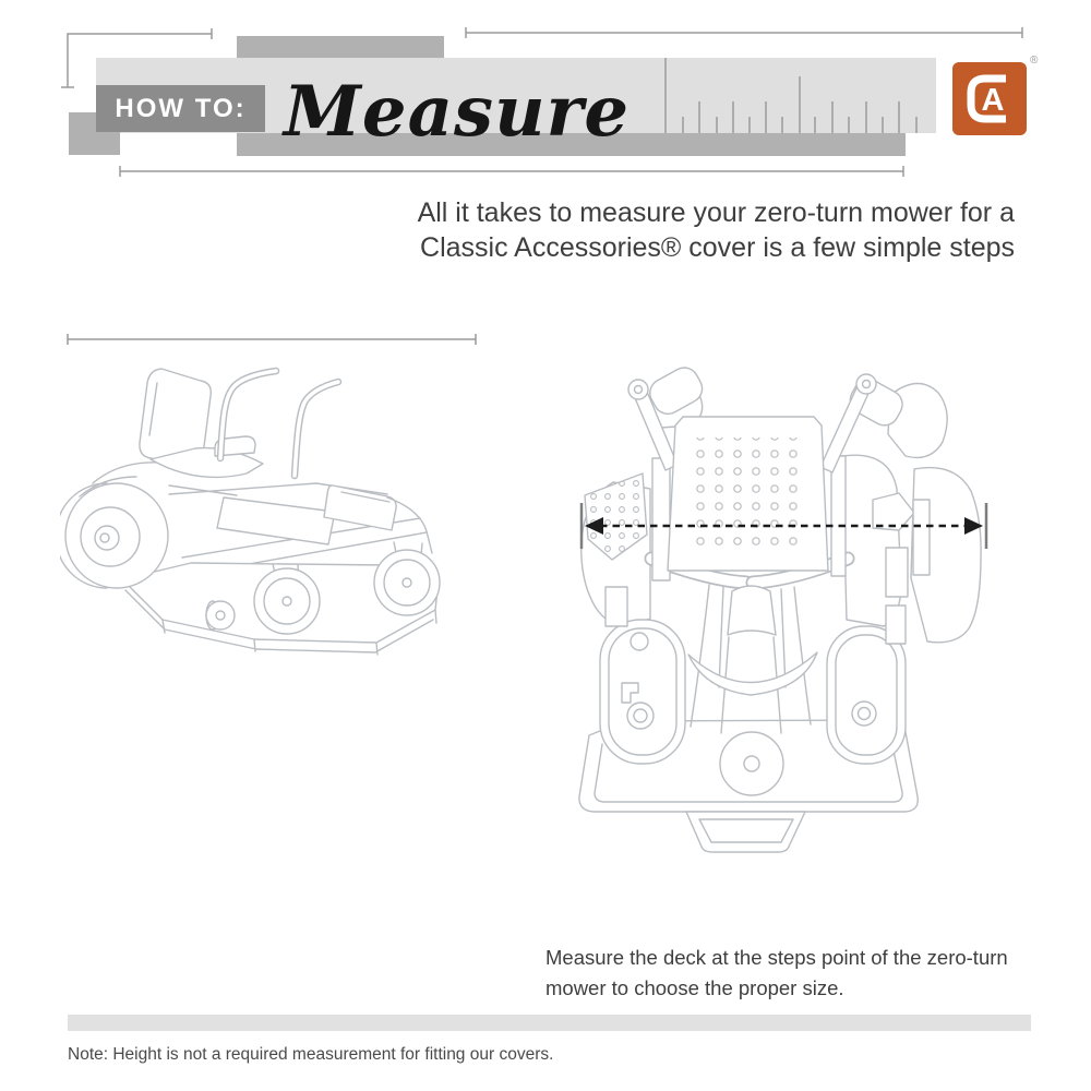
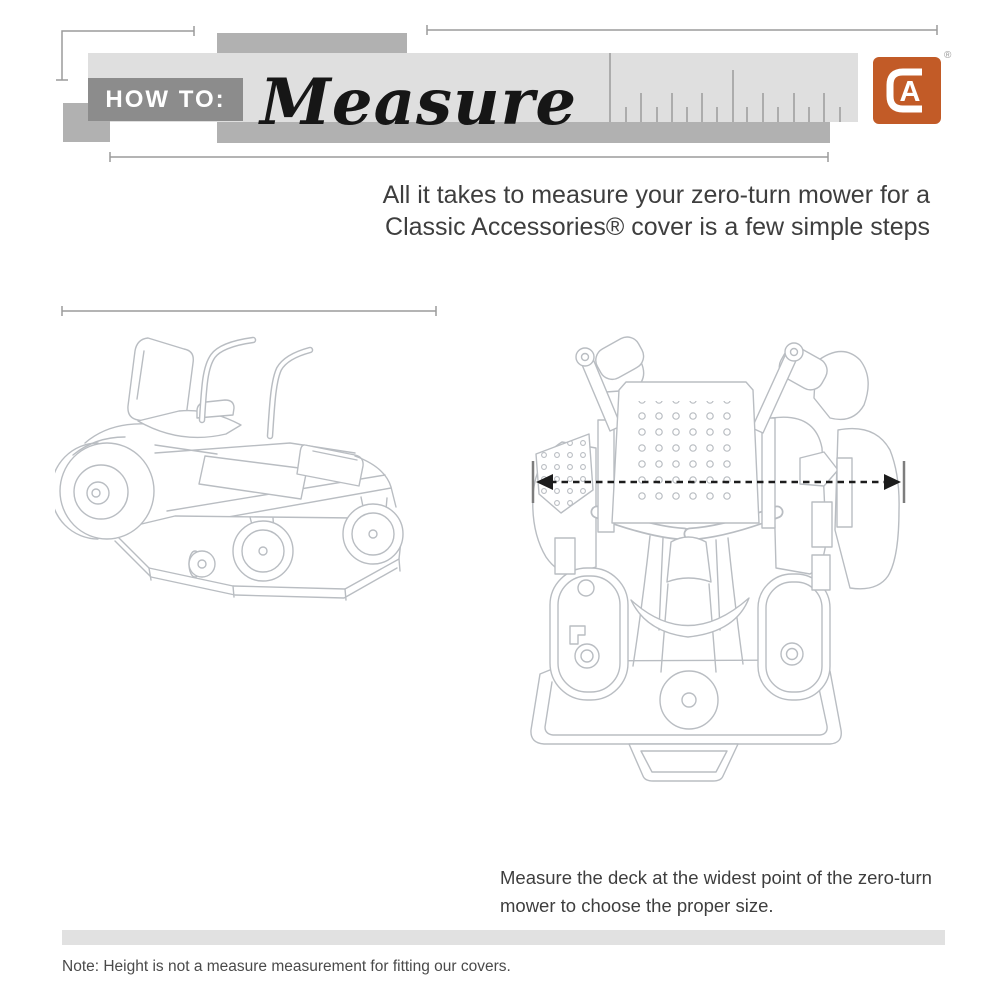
  HOW TO:
  Measure
  A
  ®
  All it takes to measure your zero-turn mower for a
  Classic Accessories® cover is a few simple steps
- Measure the deck at the steps point of the zero-turn
+ Measure the deck at the widest point of the zero-turn
  mower to choose the proper size.
- Note: Height is not a required measurement for fitting our covers.
+ Note: Height is not a measure measurement for fitting our covers.
